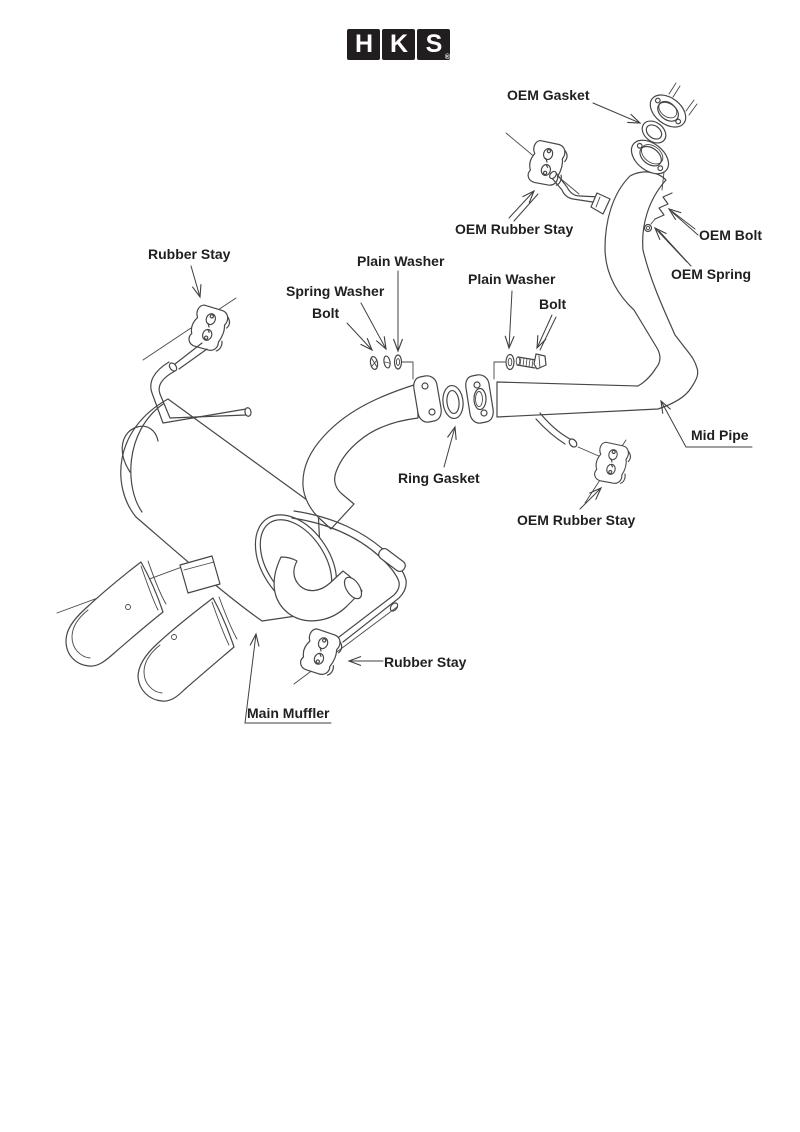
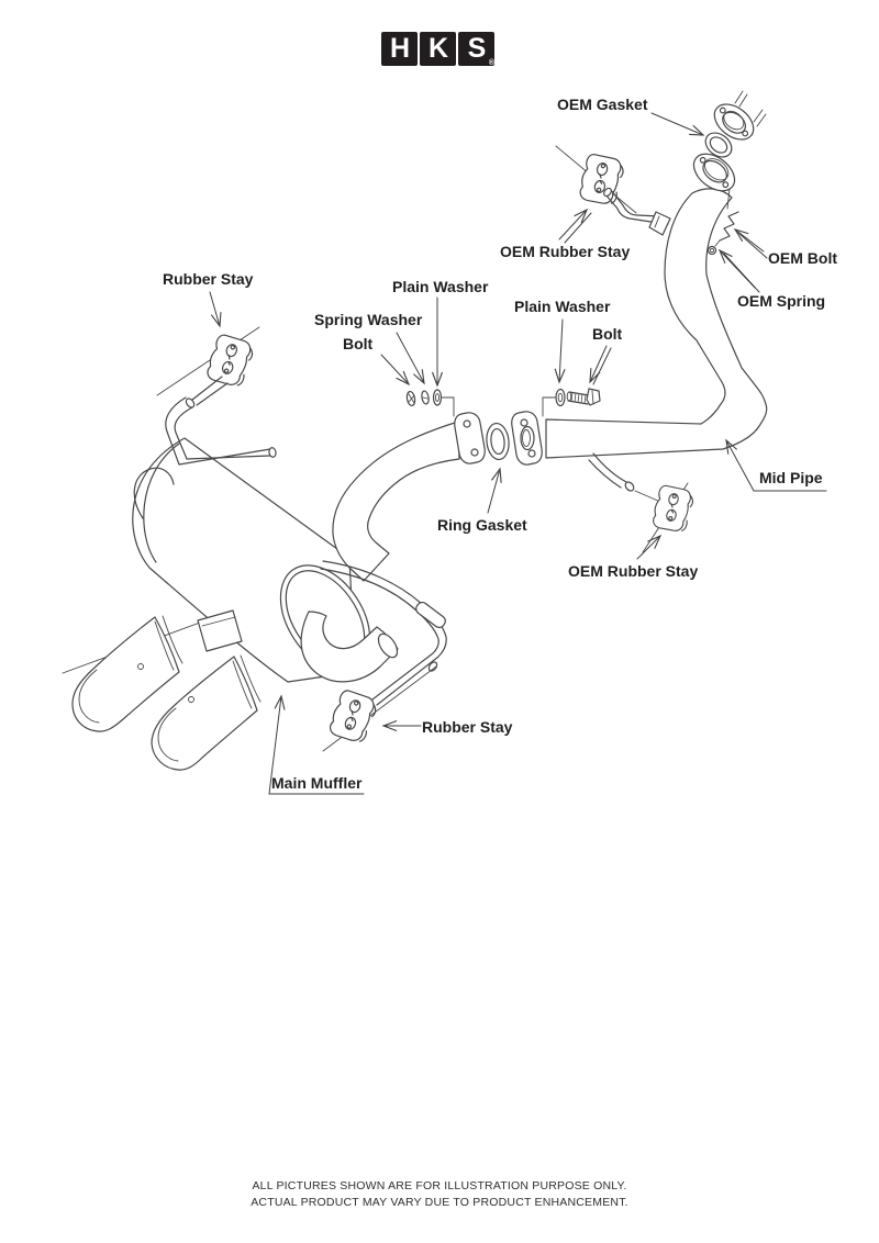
  H
  K
  S
  OEM Gasket
  OEM Rubber Stay
  OEM Bolt
  OEM Spring
  Rubber Stay
  Plain Washer
  Spring Washer
  Bolt
  Plain Washer
  Bolt
  Mid Pipe
  Ring Gasket
  OEM Rubber Stay
  Rubber Stay
  Main Muffler
+ ALL PICTURES SHOWN ARE FOR ILLUSTRATION PURPOSE ONLY.
+ ACTUAL PRODUCT MAY VARY DUE TO PRODUCT ENHANCEMENT.
